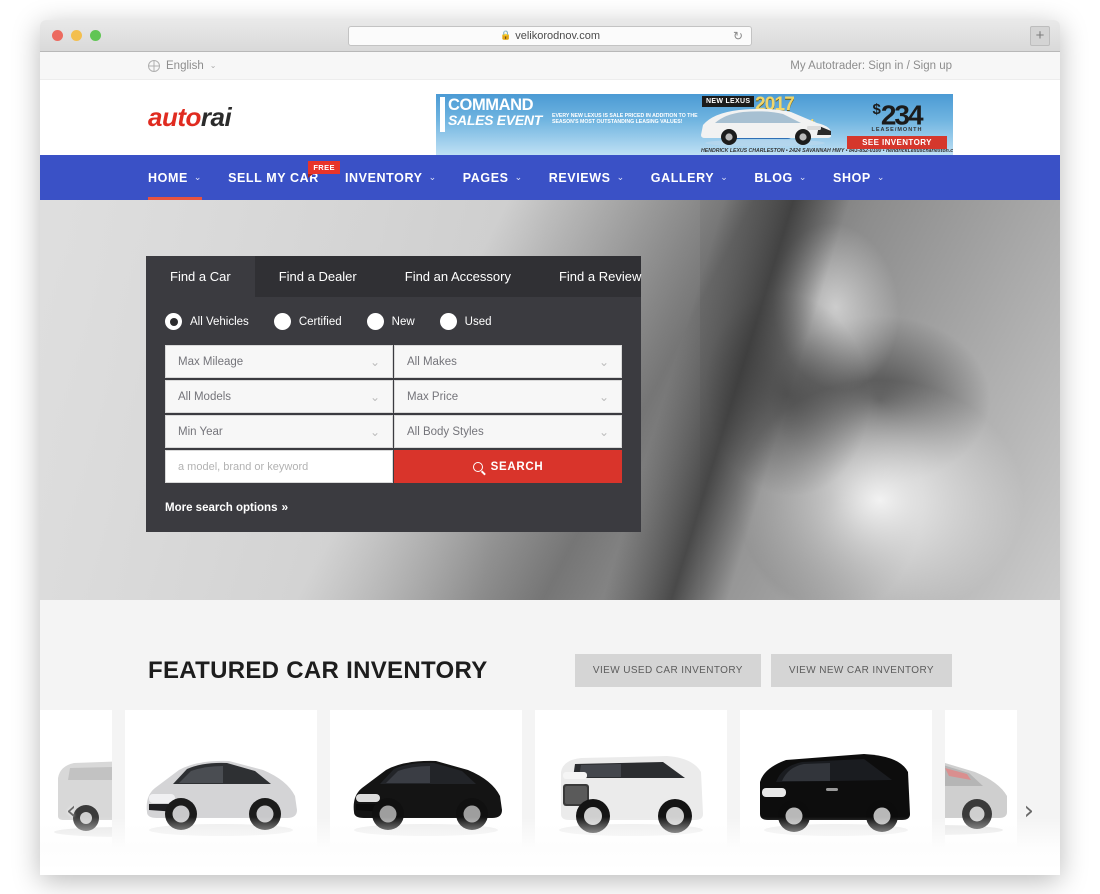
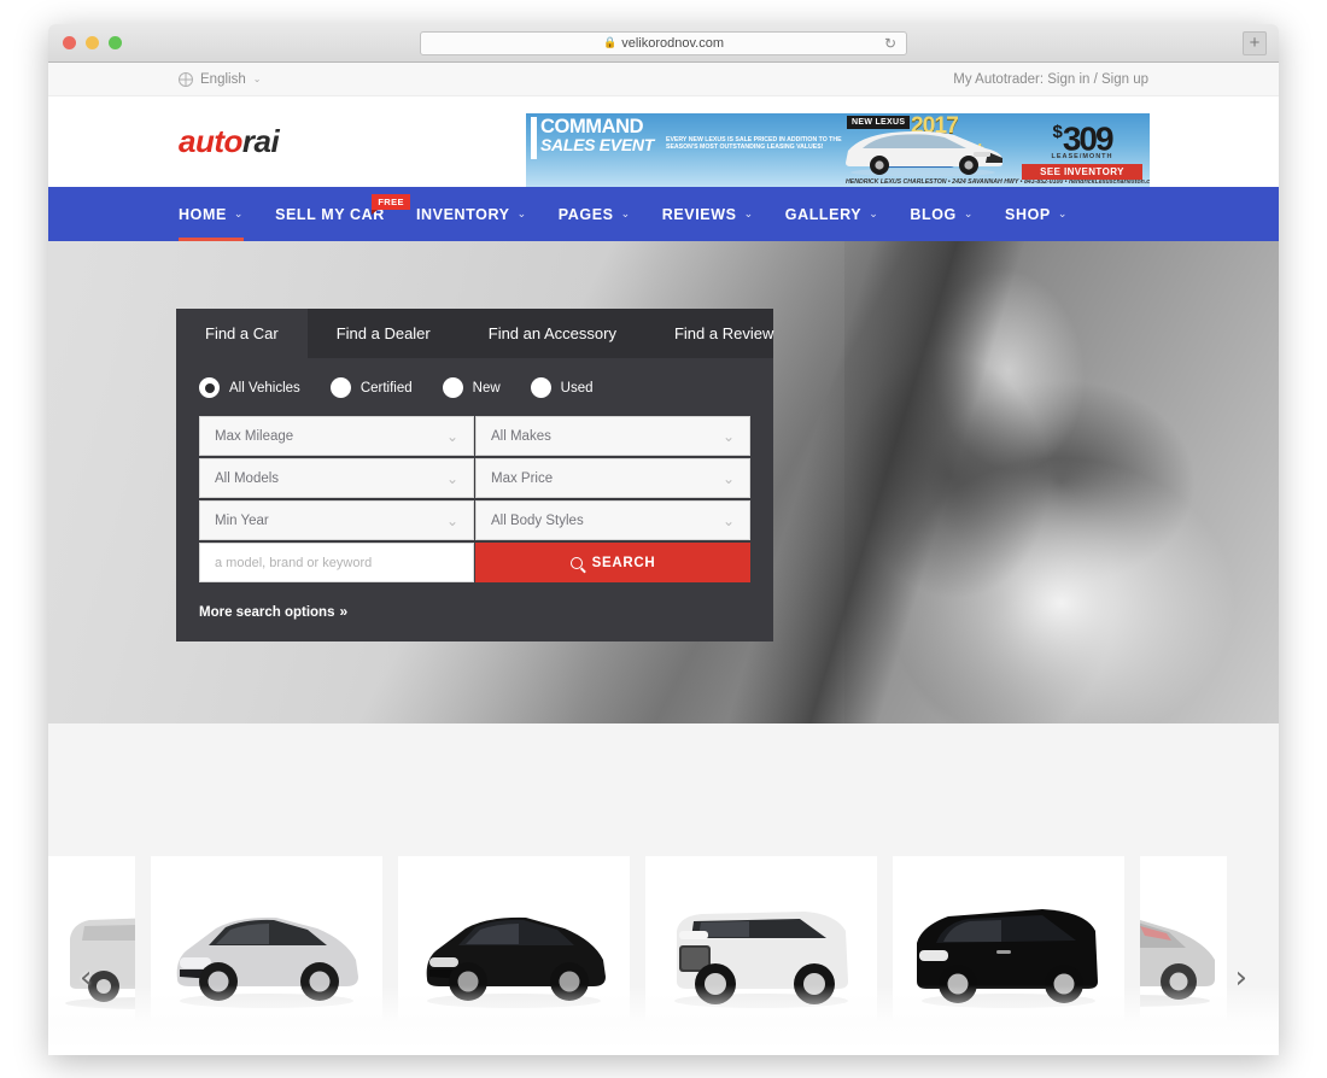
  🔒
  velikorodnov.com
  ↻
  +
  English
  ⌄
  My Autotrader: Sign in / Sign up
  autorai
  COMMAND
  SALES EVENT
- $234
+ $309
  SEE INVENTORY
  HOME
  ⌄
  SELL MY CAR
  FREE
  INVENTORY
  ⌄
  PAGES
  ⌄
  REVIEWS
  ⌄
  GALLERY
  ⌄
  BLOG
  ⌄
  SHOP
  ⌄
  Find a Car
  Find a Dealer
  Find an Accessory
  Find a Review
  All Vehicles
  Certified
  New
  Used
  Max Mileage
  ⌄
  All Makes
  ⌄
  All Models
  ⌄
  Max Price
  ⌄
  Min Year
  ⌄
  All Body Styles
  ⌄
  a model, brand or keyword
  SEARCH
  More search options »
- FEATURED CAR INVENTORY
- VIEW USED CAR INVENTORY
- VIEW NEW CAR INVENTORY
  ‹
  ›
